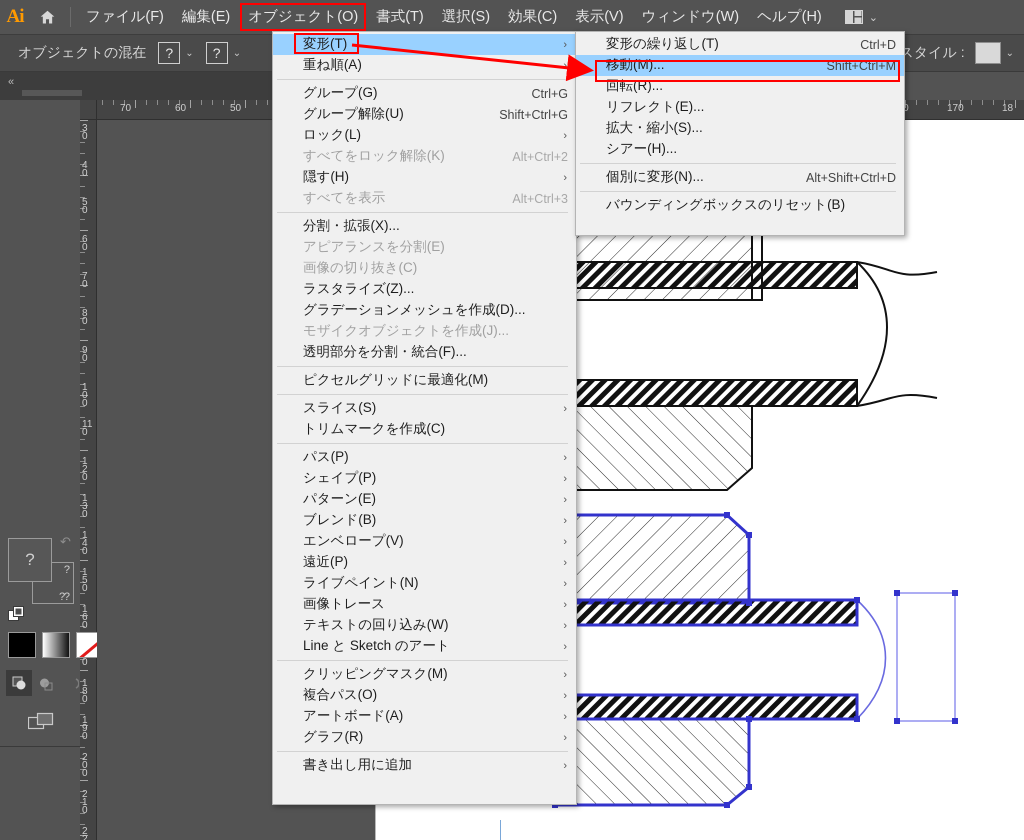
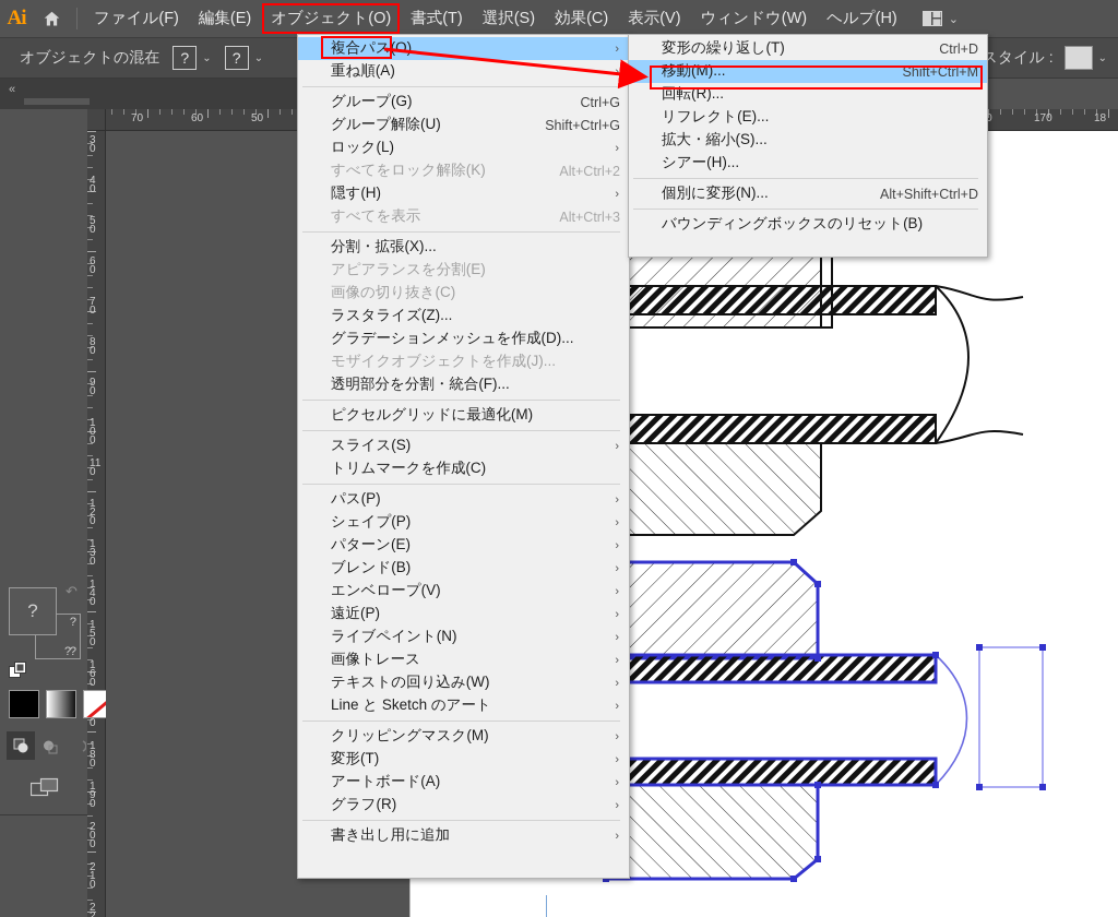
  Ai
  ファイル(F)
  編集(E)
  オブジェクト(O)
  書式(T)
  選択(S)
  効果(C)
  表示(V)
  ウィンドウ(W)
  ヘルプ(H)
  ⌄
  オブジェクトの混在
  ?
  ⌄
  ?
  ⌄
  スタイル :
  ⌄
  «
  70
  60
  50
  170
  18
  30
  40
  50
  60
  70
  80
  90
  100
  110
  120
  130
  140
  150
  160
  180
  190
  200
  210
  ?
  ?
  ?
  ?
  ↶
- 変形(T)
+ 複合パス(O)
  ›
  重ね順(A)
  ›
  グループ(G)
  Ctrl+G
  グループ解除(U)
  Shift+Ctrl+G
  ロック(L)
  ›
  すべてをロック解除(K)
  Alt+Ctrl+2
  隠す(H)
  ›
  すべてを表示
  Alt+Ctrl+3
  分割・拡張(X)...
  アピアランスを分割(E)
  画像の切り抜き(C)
  ラスタライズ(Z)...
  グラデーションメッシュを作成(D)...
  モザイクオブジェクトを作成(J)...
  透明部分を分割・統合(F)...
  ピクセルグリッドに最適化(M)
  スライス(S)
  ›
  トリムマークを作成(C)
  パス(P)
  ›
  シェイプ(P)
  ›
  パターン(E)
  ›
  ブレンド(B)
  ›
  エンベロープ(V)
  ›
  遠近(P)
  ›
  ライブペイント(N)
  ›
  画像トレース
  ›
  テキストの回り込み(W)
  ›
  Line と Sketch のアート
  ›
  クリッピングマスク(M)
  ›
- 複合パス(O)
+ 変形(T)
  ›
  アートボード(A)
  ›
  グラフ(R)
  ›
  書き出し用に追加
  ›
  変形の繰り返し(T)
  Ctrl+D
  移動(M)...
  Shift+Ctrl+M
  回転(R)...
  リフレクト(E)...
  拡大・縮小(S)...
  シアー(H)...
  個別に変形(N)...
  Alt+Shift+Ctrl+D
  バウンディングボックスのリセット(B)
